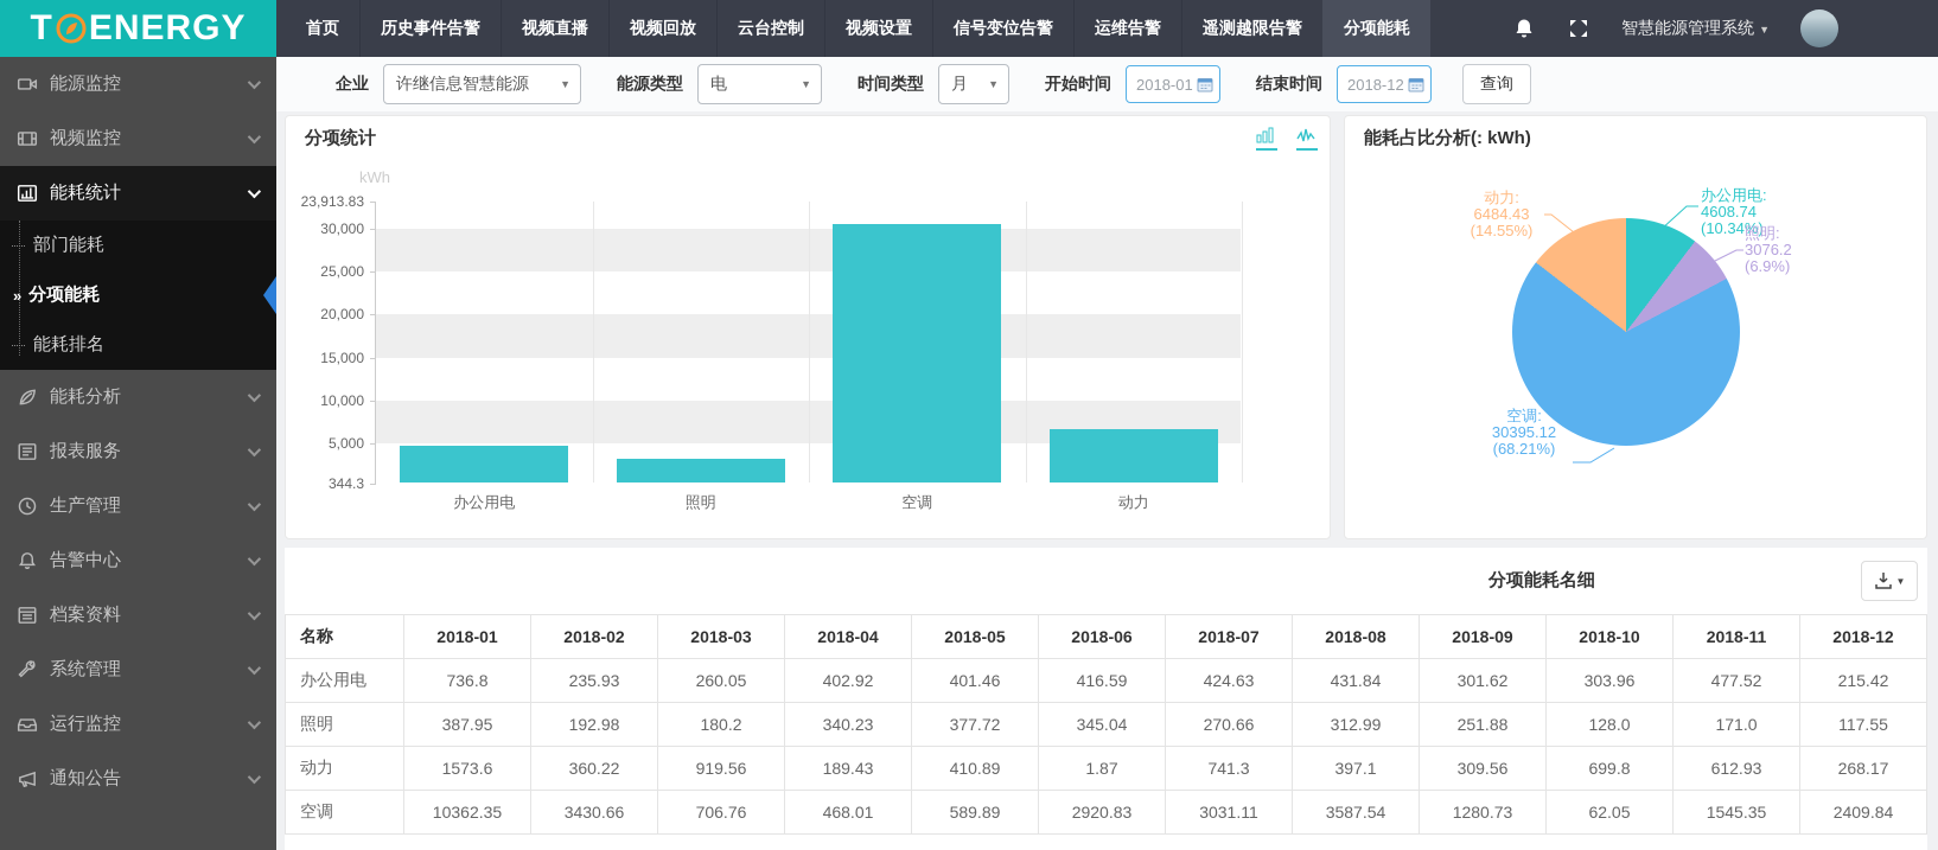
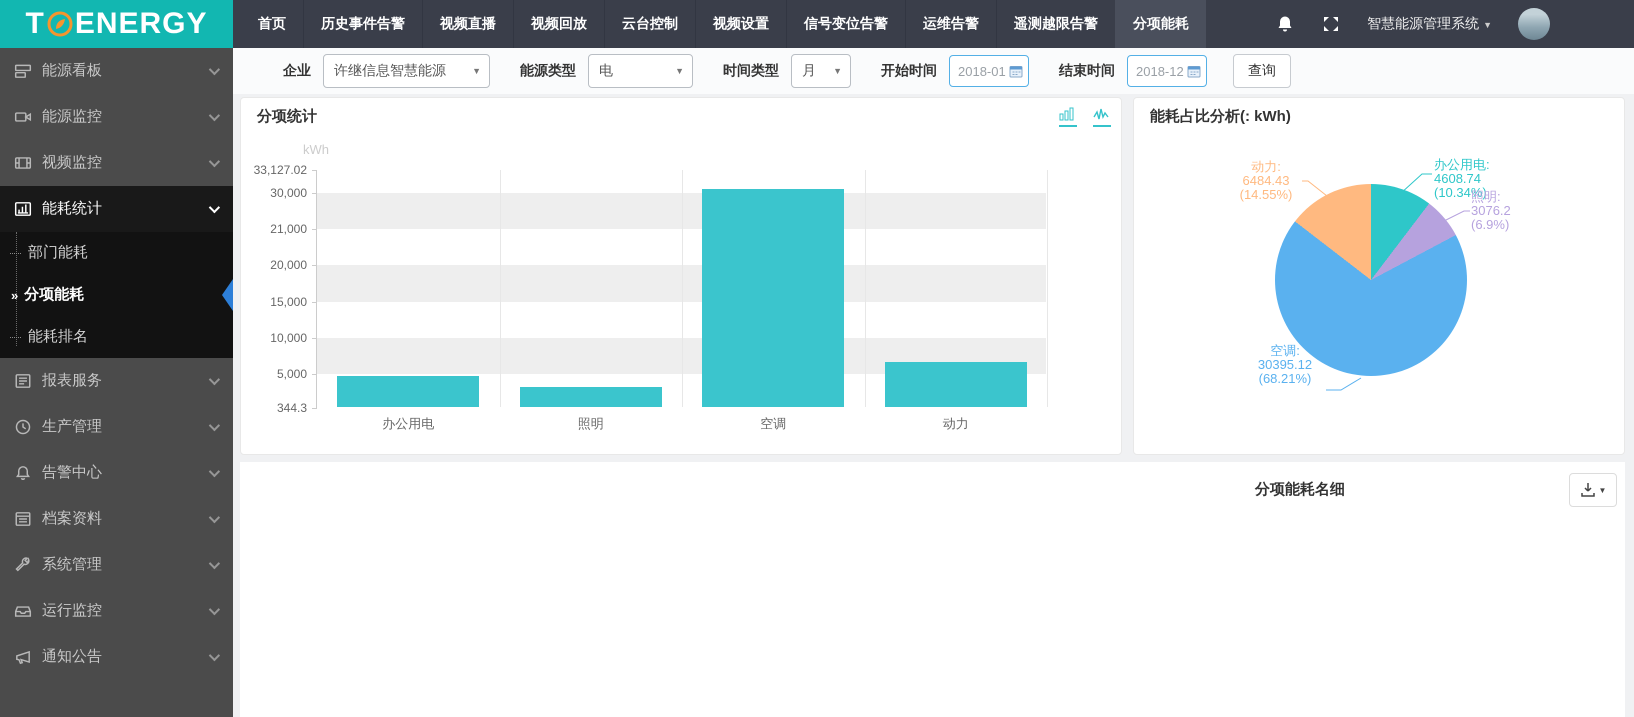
  T
  ENERGY
  首页
  历史事件告警
  视频直播
  视频回放
  云台控制
  视频设置
  信号变位告警
  运维告警
  遥测越限告警
  分项能耗
  智慧能源管理系统 ▼
+ 能源看板
  能源监控
  视频监控
  能耗统计
  部门能耗
  »
  分项能耗
  能耗排名
- 能耗分析
  报表服务
  生产管理
  告警中心
  档案资料
  系统管理
  运行监控
  通知公告
  企业
  许继信息智慧能源
  ▼
  能源类型
  电
  ▼
  时间类型
  月
  ▼
  开始时间
  2018-01
  结束时间
  2018-12
  查询
  分项统计
  kWh
- 23,913.83
+ 33,127.02
  30,000
- 25,000
+ 21,000
  20,000
  15,000
  10,000
  5,000
  344.3
  办公用电
  照明
  空调
  动力
  能耗占比分析(: kWh)
  办公用电:
  4608.74
  (10.34%)
  照明:
  3076.2
  (6.9%)
  空调:
  30395.12
  (68.21%)
  动力:
  6484.43
  (14.55%)
  分项能耗名细
  ▼
- 名称	2018-01	2018-02	2018-03	2018-04	2018-05	2018-06	2018-07	2018-08	2018-09	2018-10	2018-11	2018-12
- 办公用电	736.8	235.93	260.05	402.92	401.46	416.59	424.63	431.84	301.62	303.96	477.52	215.42
- 照明	387.95	192.98	180.2	340.23	377.72	345.04	270.66	312.99	251.88	128.0	171.0	117.55
- 动力	1573.6	360.22	919.56	189.43	410.89	1.87	741.3	397.1	309.56	699.8	612.93	268.17
- 空调	10362.35	3430.66	706.76	468.01	589.89	2920.83	3031.11	3587.54	1280.73	62.05	1545.35	2409.84
